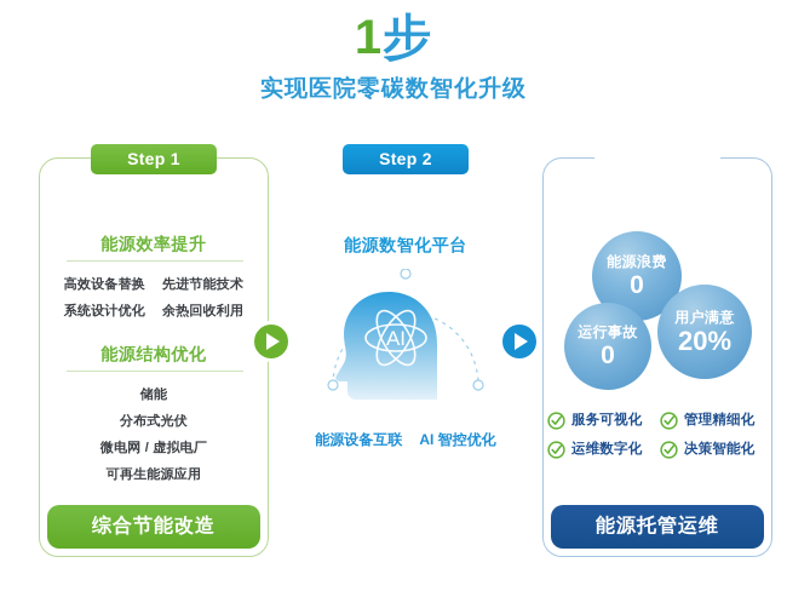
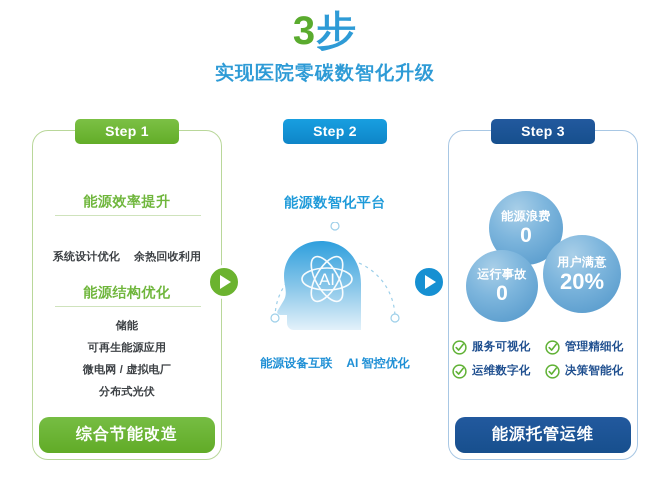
- 1步
+ 3步
  实现医院零碳数智化升级
  能源效率提升
- 高效设备替换 先进节能技术
  系统设计优化 余热回收利用
  能源结构优化
  储能
- 分布式光伏
+ 可再生能源应用
  微电网 / 虚拟电厂
- 可再生能源应用
+ 分布式光伏
  综合节能改造
  能源数智化平台
  AI
  能源设备互联
  AI 智控优化
  能源托管运维
  能源浪费
  0
  运行事故
  0
  用户满意
  20%
  服务可视化
  管理精细化
  运维数字化
  决策智能化
  Step 1
  Step 2
+ Step 3
